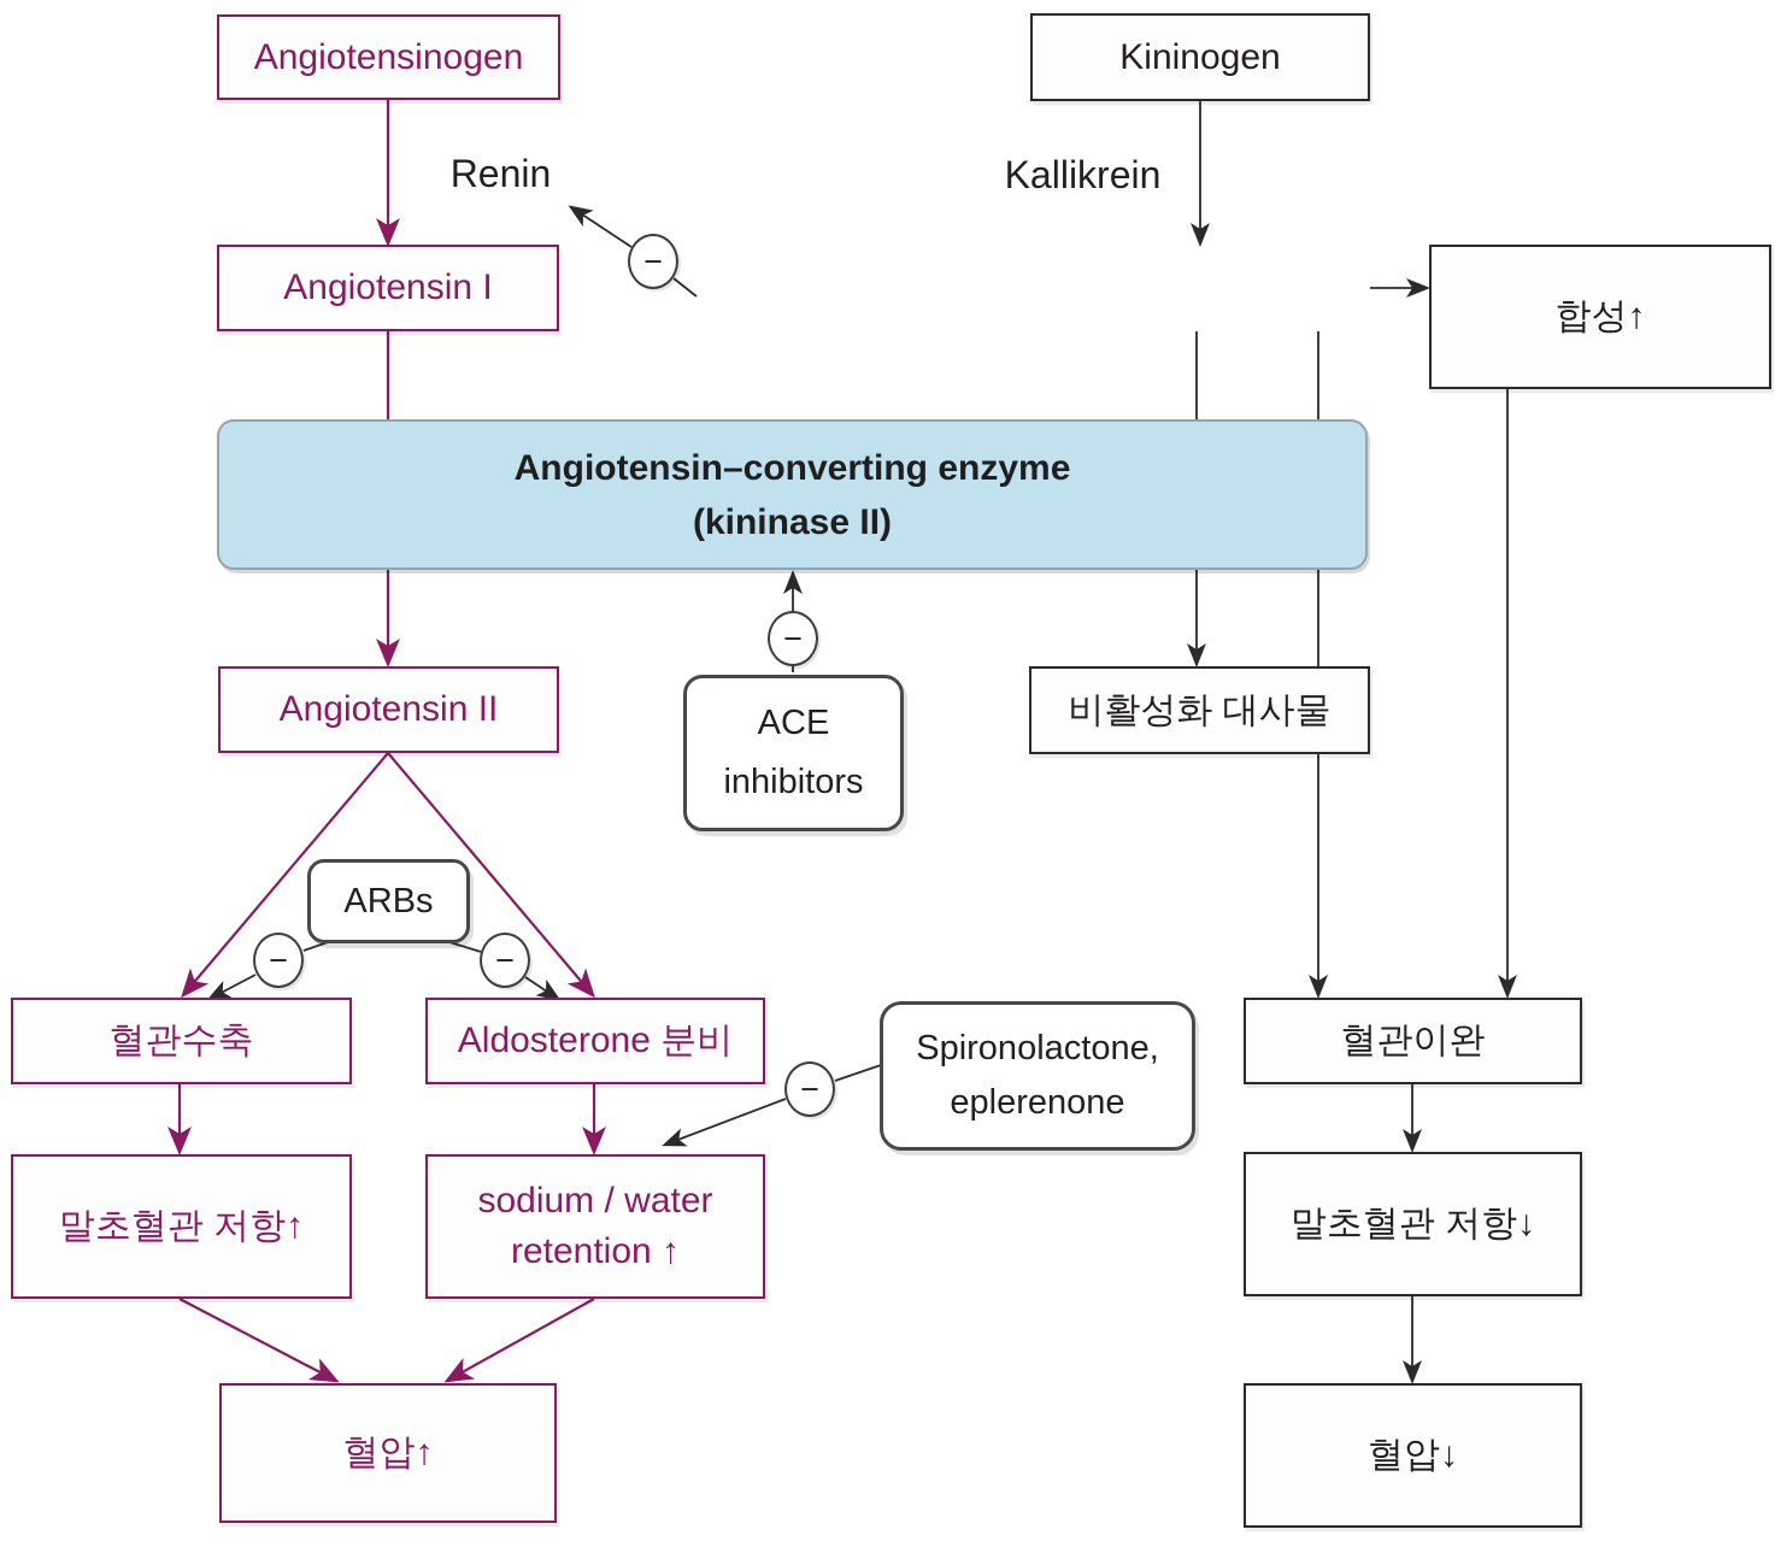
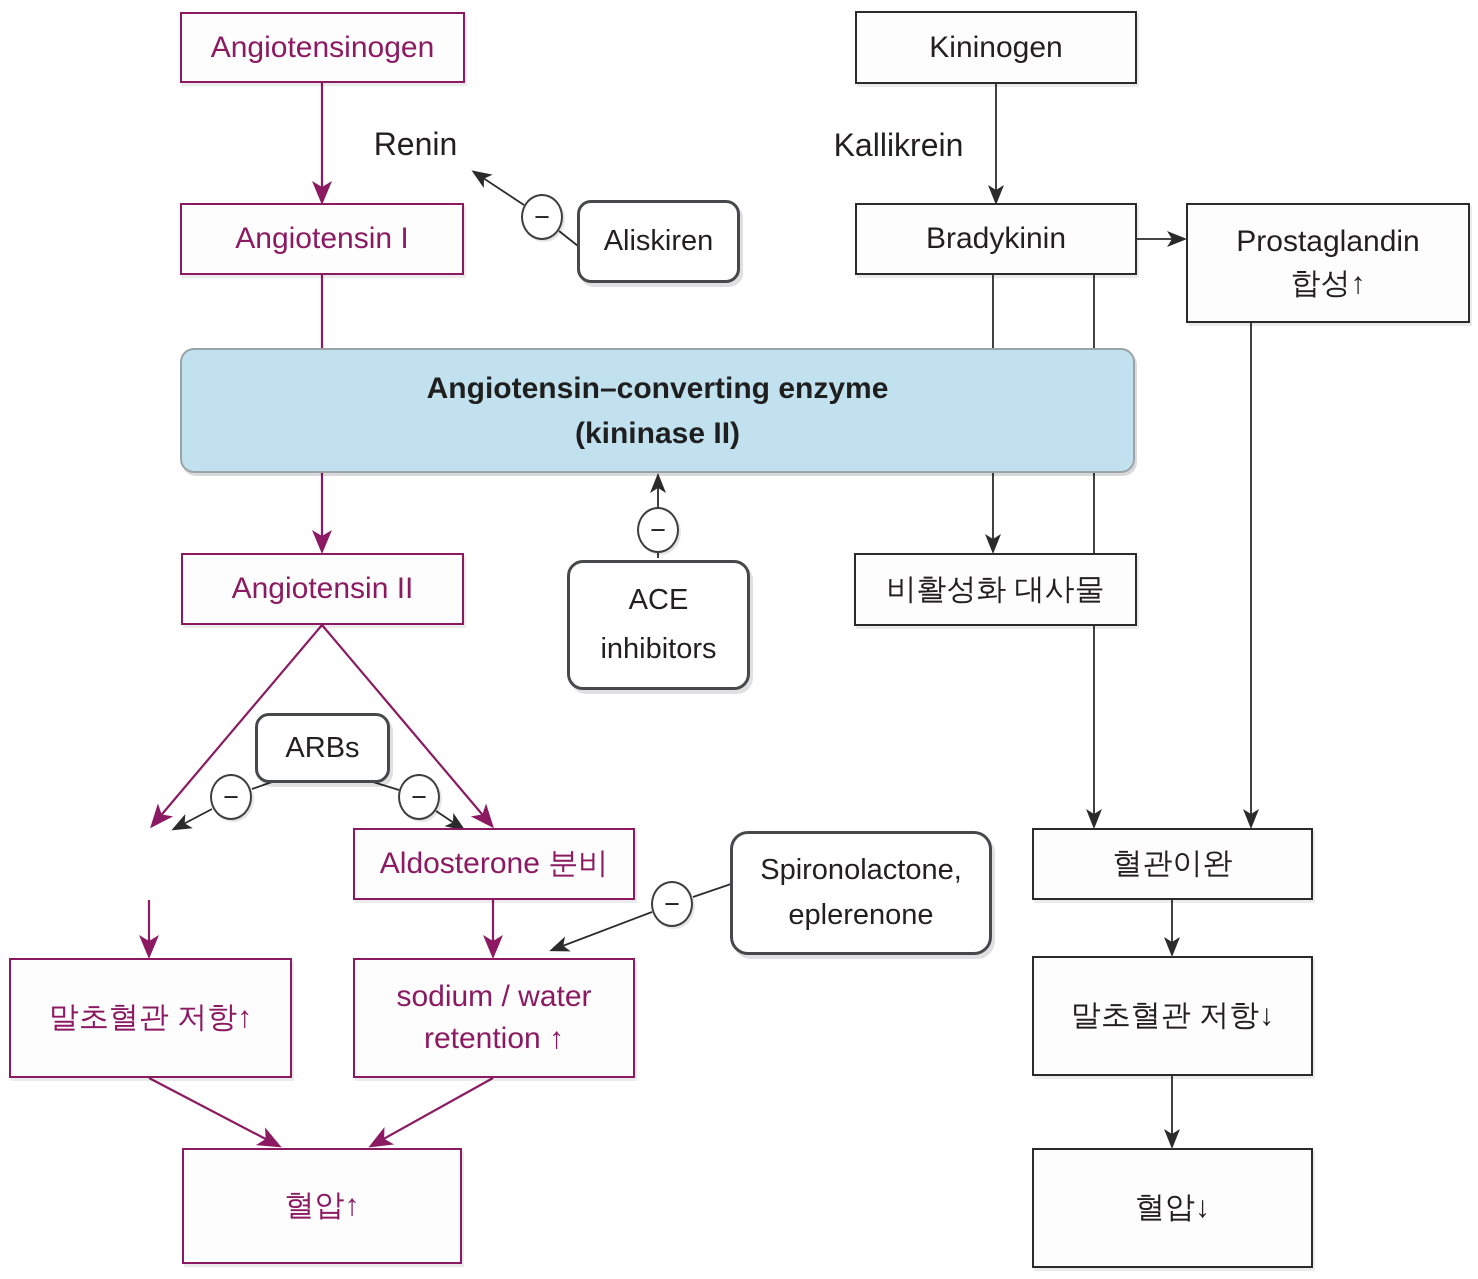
  Angiotensinogen
  Angiotensin I
  Angiotensin II
- 혈관수축
  Aldosterone 분비
  말초혈관 저항↑
  sodium / water
  retention ↑
  혈압↑
  Kininogen
+ Bradykinin
+ Prostaglandin
  합성↑
  비활성화 대사물
  혈관이완
  말초혈관 저항↓
  혈압↓
  Angiotensin–converting enzyme
  (kininase II)
+ Aliskiren
  ACE
  inhibitors
  ARBs
  Spironolactone,
  eplerenone
  −
  −
  −
  −
  −
  Renin
  Kallikrein
